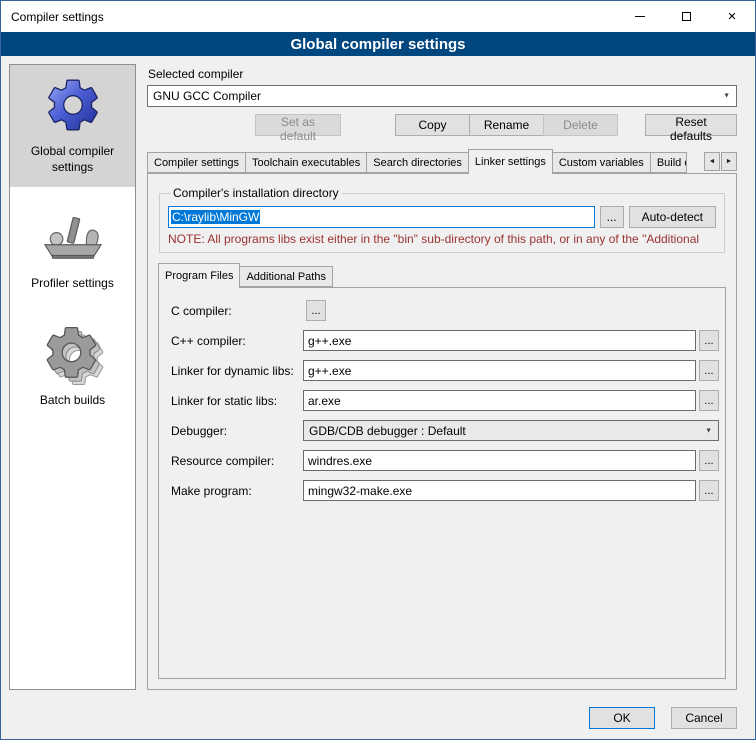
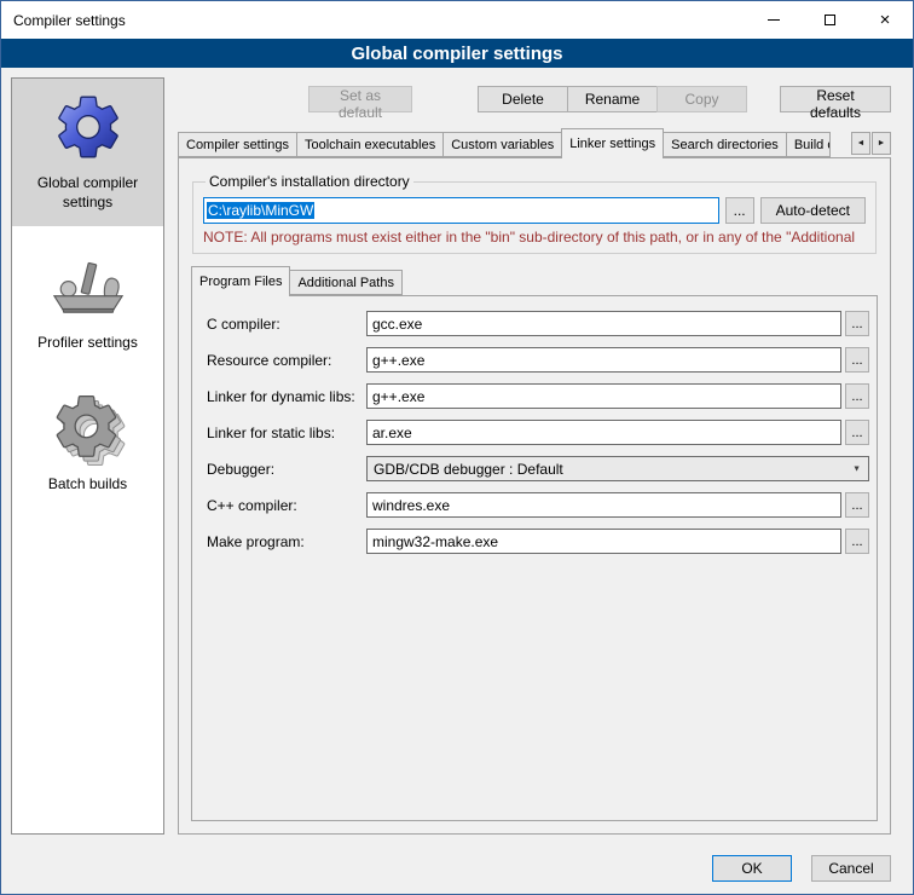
  Compiler settings
  ×
  Global compiler settings
  Global compiler settings
  Profiler settings
  Batch builds
- Selected compiler
- GNU GCC Compiler
  Set as default
- Copy
+ Delete
  Rename
- Delete
+ Copy
  Reset defaults
  Compiler settings
  Toolchain executables
- Search directories
+ Custom variables
  Linker settings
- Custom variables
+ Search directories
  Compiler's installation directory
  C:\raylib\MinGW
  ...
  Auto-detect
- NOTE: All programs libs exist either in the "bin" sub-directory of this path, or in any of the "Additional
+ NOTE: All programs must exist either in the "bin" sub-directory of this path, or in any of the "Additional
  Program Files
  Additional Paths
  C compiler:
+ gcc.exe
  ...
- C++ compiler:
+ Resource compiler:
  g++.exe
  ...
  Linker for dynamic libs:
  g++.exe
  ...
  Linker for static libs:
  ar.exe
  ...
  Debugger:
  GDB/CDB debugger : Default
- Resource compiler:
+ C++ compiler:
  windres.exe
  ...
  Make program:
  mingw32-make.exe
  ...
  OK
  Cancel
